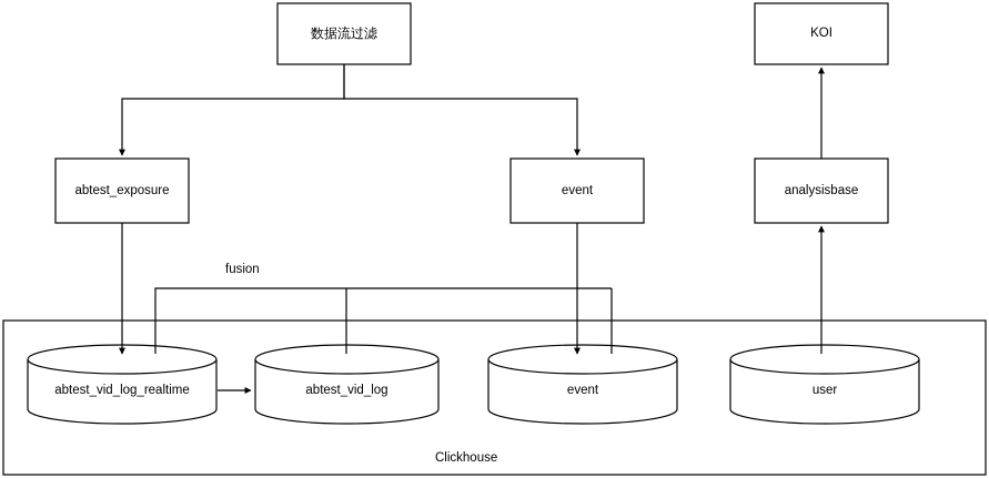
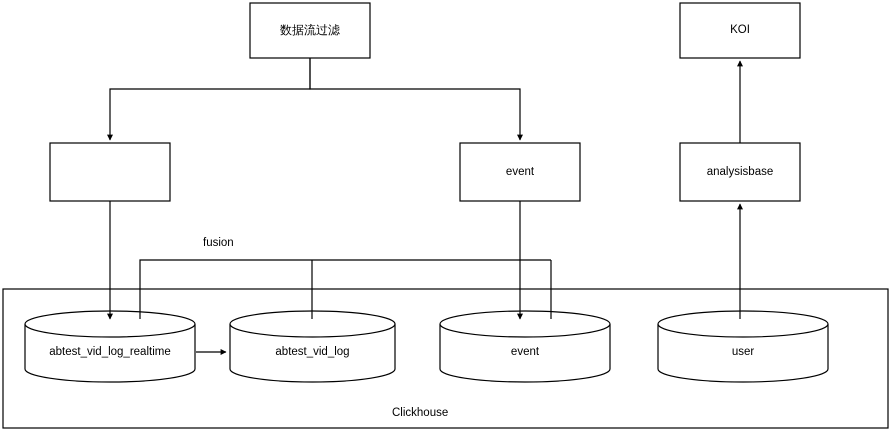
  数据流过滤
  KOI
- abtest_exposure
  event
  analysisbase
  abtest_vid_log_realtime
  abtest_vid_log
  event
  user
  fusion
  Clickhouse
